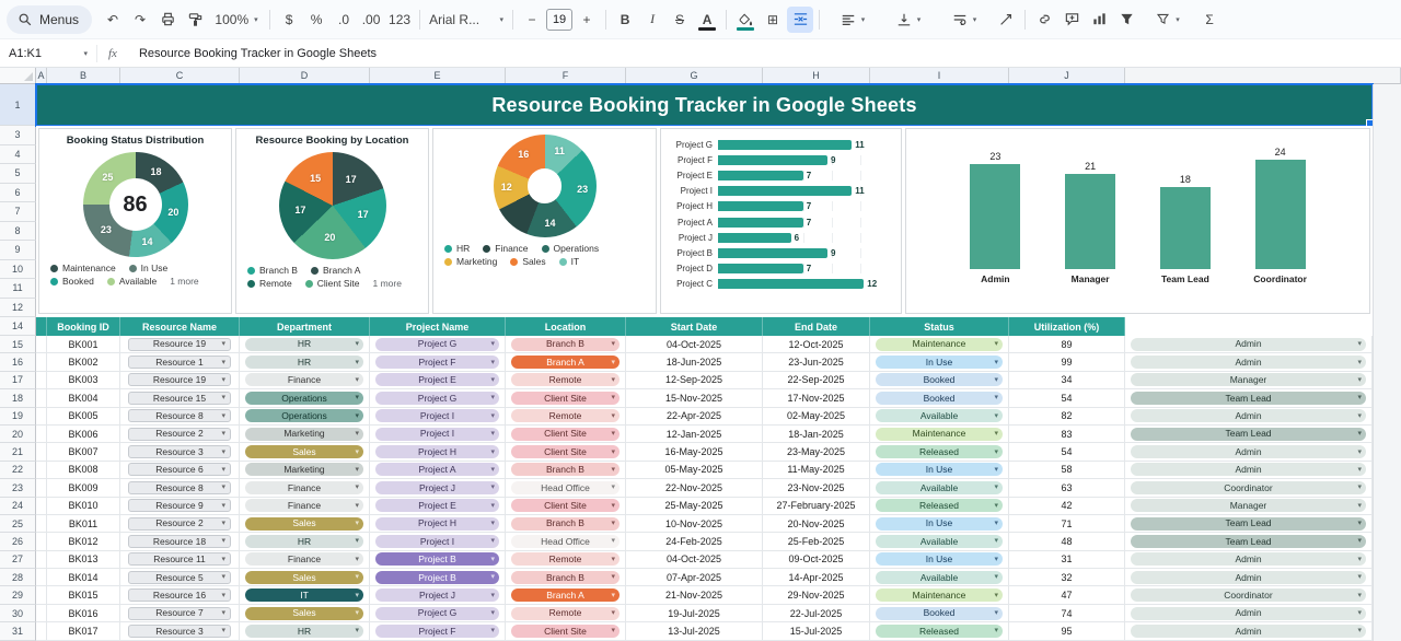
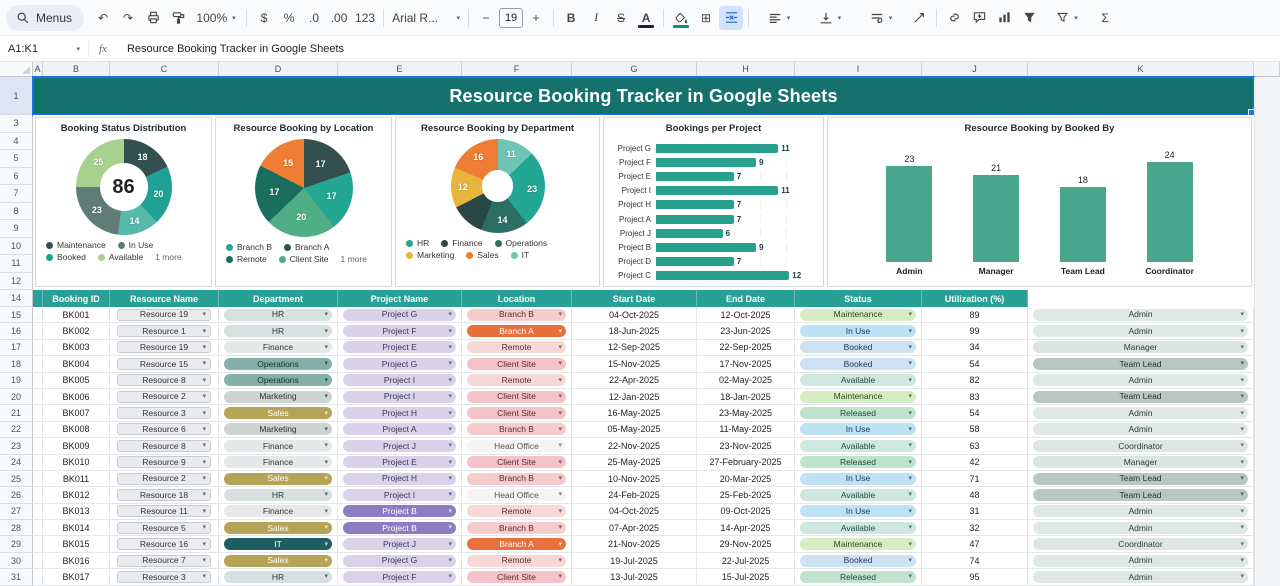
  Menus
  ↶
  ↷
  100%
  $
  %
  .0
  .00
  123
  Arial R...
  −
  19
  +
  B
  I
  S
  A
  ⊞
  Σ
  A1:K1
  fx
  Resource Booking Tracker in Google Sheets
  A
  B
  C
  D
  E
  F
  G
  H
  I
  J
+ K
  1
  3
  4
  5
  6
  7
  8
  9
  10
  11
  12
  14
  15
  16
  17
  18
  19
  20
  21
  22
  23
  24
  25
  26
  27
  28
  29
  30
  31
  Resource Booking Tracker in Google Sheets
  Booking Status Distribution
  18
  20
  14
  23
  25
  86
  Maintenance
  In Use
  Booked
  Available
  1 more
  Resource Booking by Location
  17
  17
  20
  17
  15
  Branch B
  Branch A
  Remote
  Client Site
  1 more
+ Resource Booking by Department
  11
  23
  14
  12
  16
  HR
  Finance
  Operations
  Marketing
  Sales
  IT
+ Bookings per Project
  Project G
  11
  Project F
  9
  Project E
  7
  Project I
  11
  Project H
  7
  Project A
  7
  Project J
  6
  Project B
  9
  Project D
  7
  Project C
  12
+ Resource Booking by Booked By
  23
  Admin
  21
  Manager
  18
  Team Lead
  24
  Coordinator
  Booking ID
  Resource Name
  Department
  Project Name
  Location
  Start Date
  End Date
  Status
  Utilization (%)
  BK001
  Resource 19
  HR
  Project G
  Branch B
  04-Oct-2025
  12-Oct-2025
  Maintenance
  89
  Admin
  BK002
  Resource 1
  HR
  Project F
  Branch A
  18-Jun-2025
  23-Jun-2025
  In Use
  99
  Admin
  BK003
  Resource 19
  Finance
  Project E
  Remote
  12-Sep-2025
  22-Sep-2025
  Booked
  34
  Manager
  BK004
  Resource 15
  Operations
  Project G
  Client Site
  15-Nov-2025
  17-Nov-2025
  Booked
  54
  Team Lead
  BK005
  Resource 8
  Operations
  Project I
  Remote
  22-Apr-2025
  02-May-2025
  Available
  82
  Admin
  BK006
  Resource 2
  Marketing
  Project I
  Client Site
  12-Jan-2025
  18-Jan-2025
  Maintenance
  83
  Team Lead
  BK007
  Resource 3
  Sales
  Project H
  Client Site
  16-May-2025
  23-May-2025
  Released
  54
  Admin
  BK008
  Resource 6
  Marketing
  Project A
  Branch B
  05-May-2025
  11-May-2025
  In Use
  58
  Admin
  BK009
  Resource 8
  Finance
  Project J
  Head Office
  22-Nov-2025
  23-Nov-2025
  Available
  63
  Coordinator
  BK010
  Resource 9
  Finance
  Project E
  Client Site
  25-May-2025
  27-February-2025
  Released
  42
  Manager
  BK011
  Resource 2
  Sales
  Project H
  Branch B
  10-Nov-2025
- 20-Nov-2025
+ 20-Mar-2025
  In Use
  71
  Team Lead
  BK012
  Resource 18
  HR
  Project I
  Head Office
  24-Feb-2025
  25-Feb-2025
  Available
  48
  Team Lead
  BK013
  Resource 11
  Finance
  Project B
  Remote
  04-Oct-2025
  09-Oct-2025
  In Use
  31
  Admin
  BK014
  Resource 5
  Sales
  Project B
  Branch B
  07-Apr-2025
  14-Apr-2025
  Available
  32
  Admin
  BK015
  Resource 16
  IT
  Project J
  Branch A
  21-Nov-2025
  29-Nov-2025
  Maintenance
  47
  Coordinator
  BK016
  Resource 7
  Sales
  Project G
  Remote
  19-Jul-2025
  22-Jul-2025
  Booked
  74
  Admin
  BK017
  Resource 3
  HR
  Project F
  Client Site
  13-Jul-2025
  15-Jul-2025
  Released
  95
  Admin
